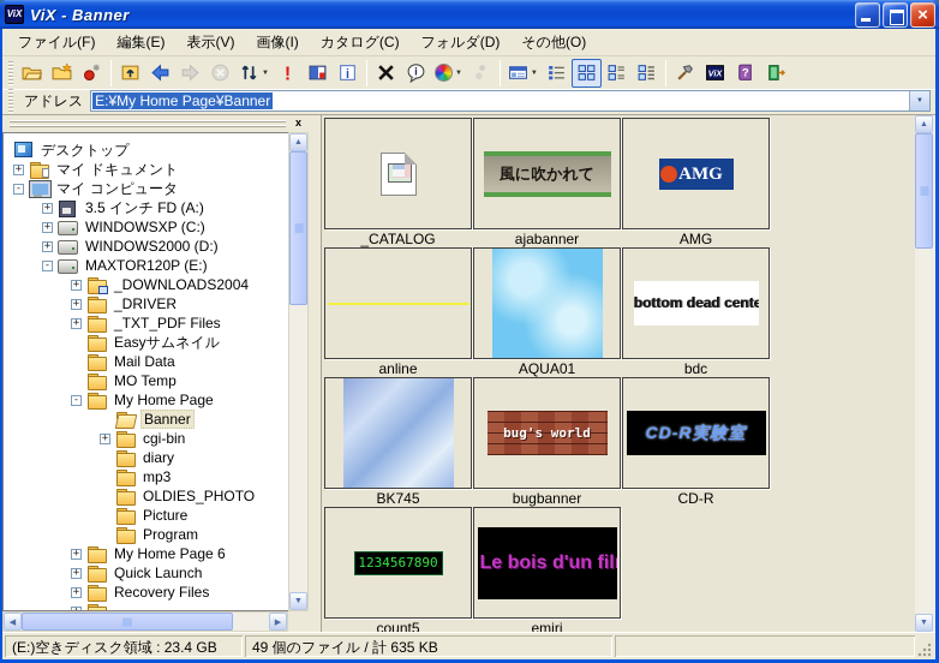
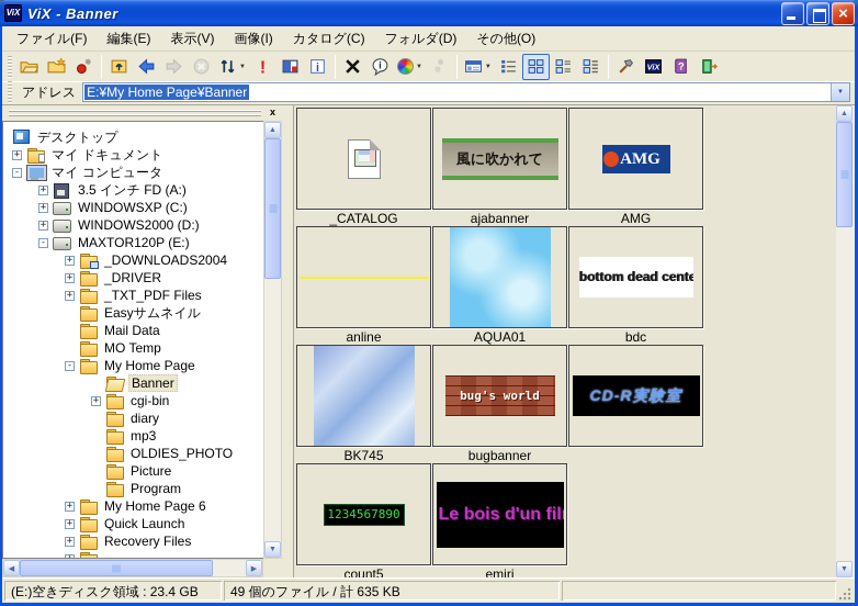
  ViX
  ViX - Banner
  ファイル(F)
  編集(E)
  表示(V)
  画像(I)
  カタログ(C)
  フォルダ(D)
  その他(O)
  !
  i
  i
  ViX
  ?
  アドレス
  E:¥My Home Page¥Banner
  x
  デスクトップ
  +
  マイ ドキュメント
  -
  マイ コンピュータ
  +
  3.5 インチ FD (A:)
  +
  WINDOWSXP (C:)
  +
  WINDOWS2000 (D:)
  -
  MAXTOR120P (E:)
  +
  _DOWNLOADS2004
  +
  _DRIVER
  +
  _TXT_PDF Files
  Easyサムネイル
  Mail Data
  MO Temp
  -
  My Home Page
  Banner
  +
  cgi-bin
  diary
  mp3
  OLDIES_PHOTO
  Picture
  Program
  +
  My Home Page 6
  +
  Quick Launch
  +
  Recovery Files
  _CATALOG
  風に吹かれて
  ajabanner
  AMG
  AMG
  anline
  AQUA01
  bottom dead cente
  bdc
  BK745
  bug's world
  bugbanner
  CD-R実験室
- CD-R
  1234567890
  count5
  Le bois d'un fil
  emiri
  (E:)空きディスク領域 : 23.4 GB
  49 個のファイル / 計 635 KB
